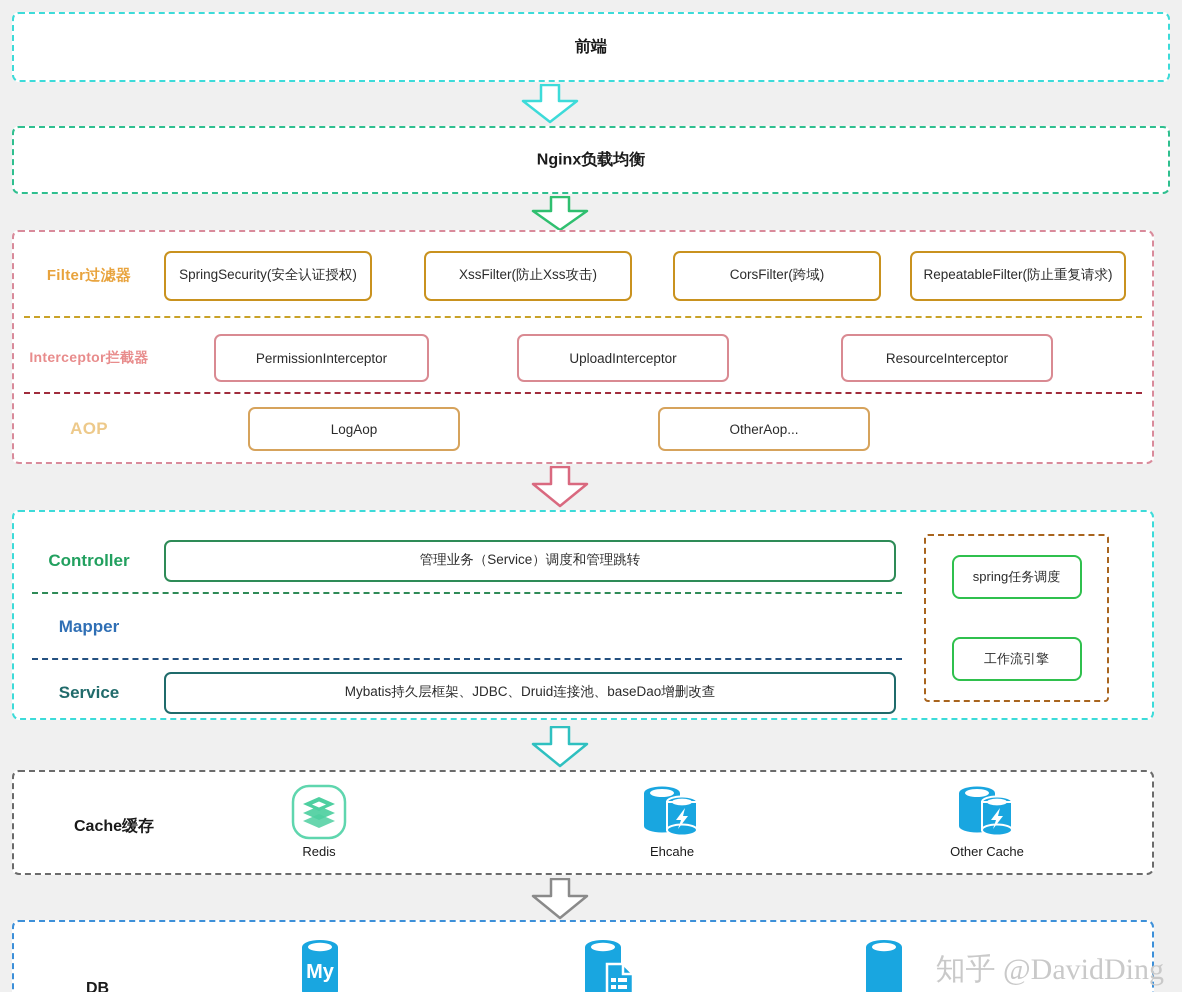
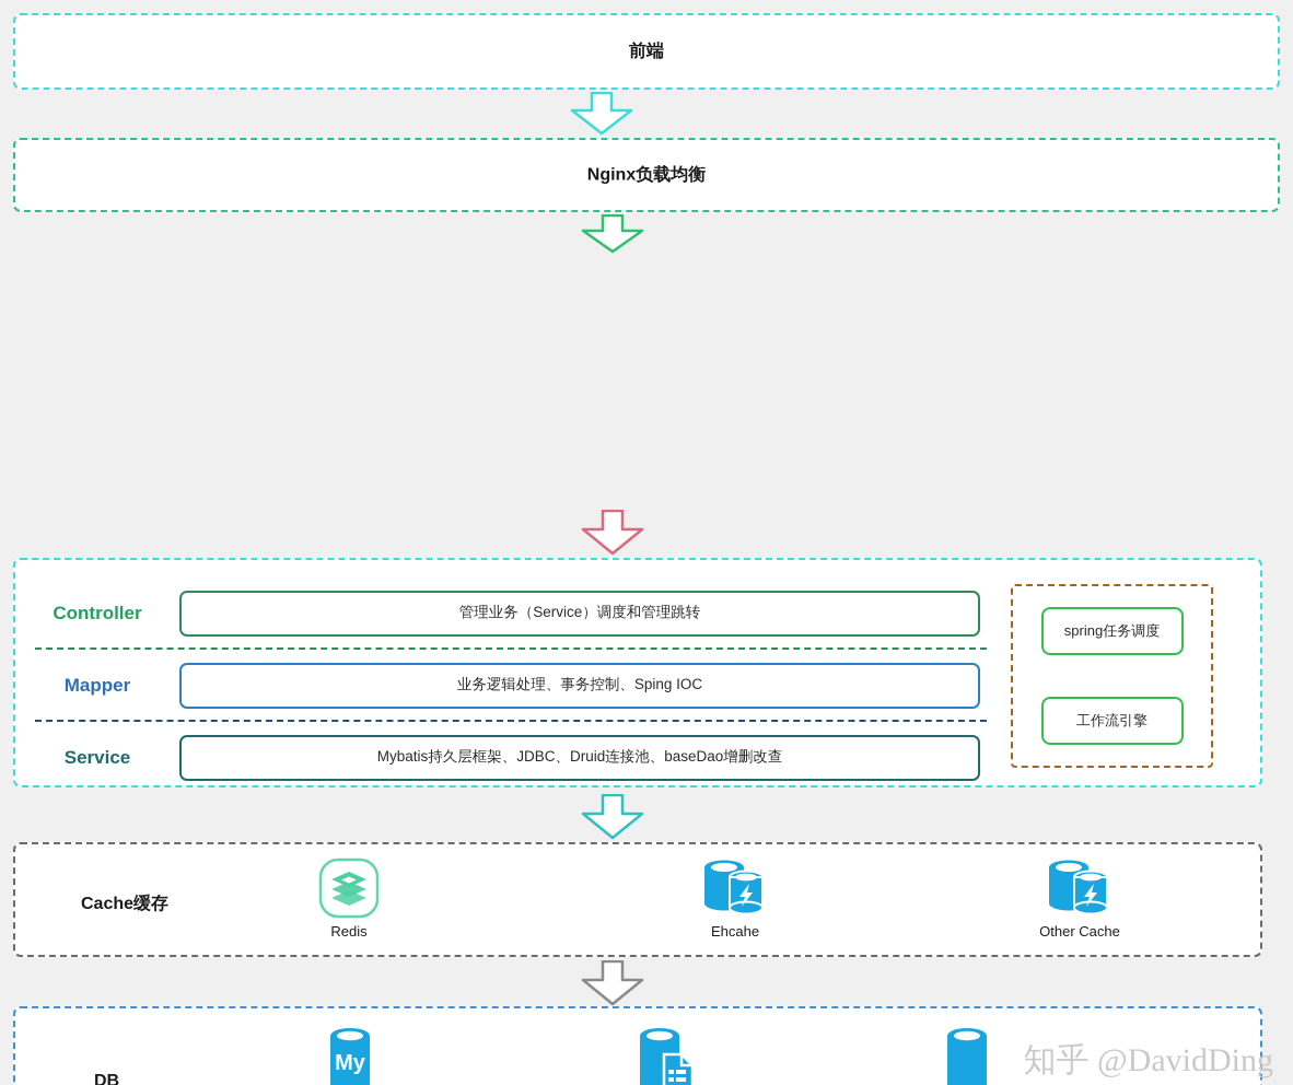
  前端
  Nginx负载均衡
- Filter过滤器
- SpringSecurity(安全认证授权)
- XssFilter(防止Xss攻击)
- CorsFilter(跨域)
- RepeatableFilter(防止重复请求)
- Interceptor拦截器
- PermissionInterceptor
- UploadInterceptor
- ResourceInterceptor
- AOP
- LogAop
- OtherAop...
  Controller
  管理业务（Service）调度和管理跳转
  Mapper
+ 业务逻辑处理、事务控制、Sping IOC
  Service
  Mybatis持久层框架、JDBC、Druid连接池、baseDao增删改查
  spring任务调度
  工作流引擎
  Cache缓存
  Redis
  Ehcahe
  Other Cache
  DB
  My
  知乎 @DavidDing
